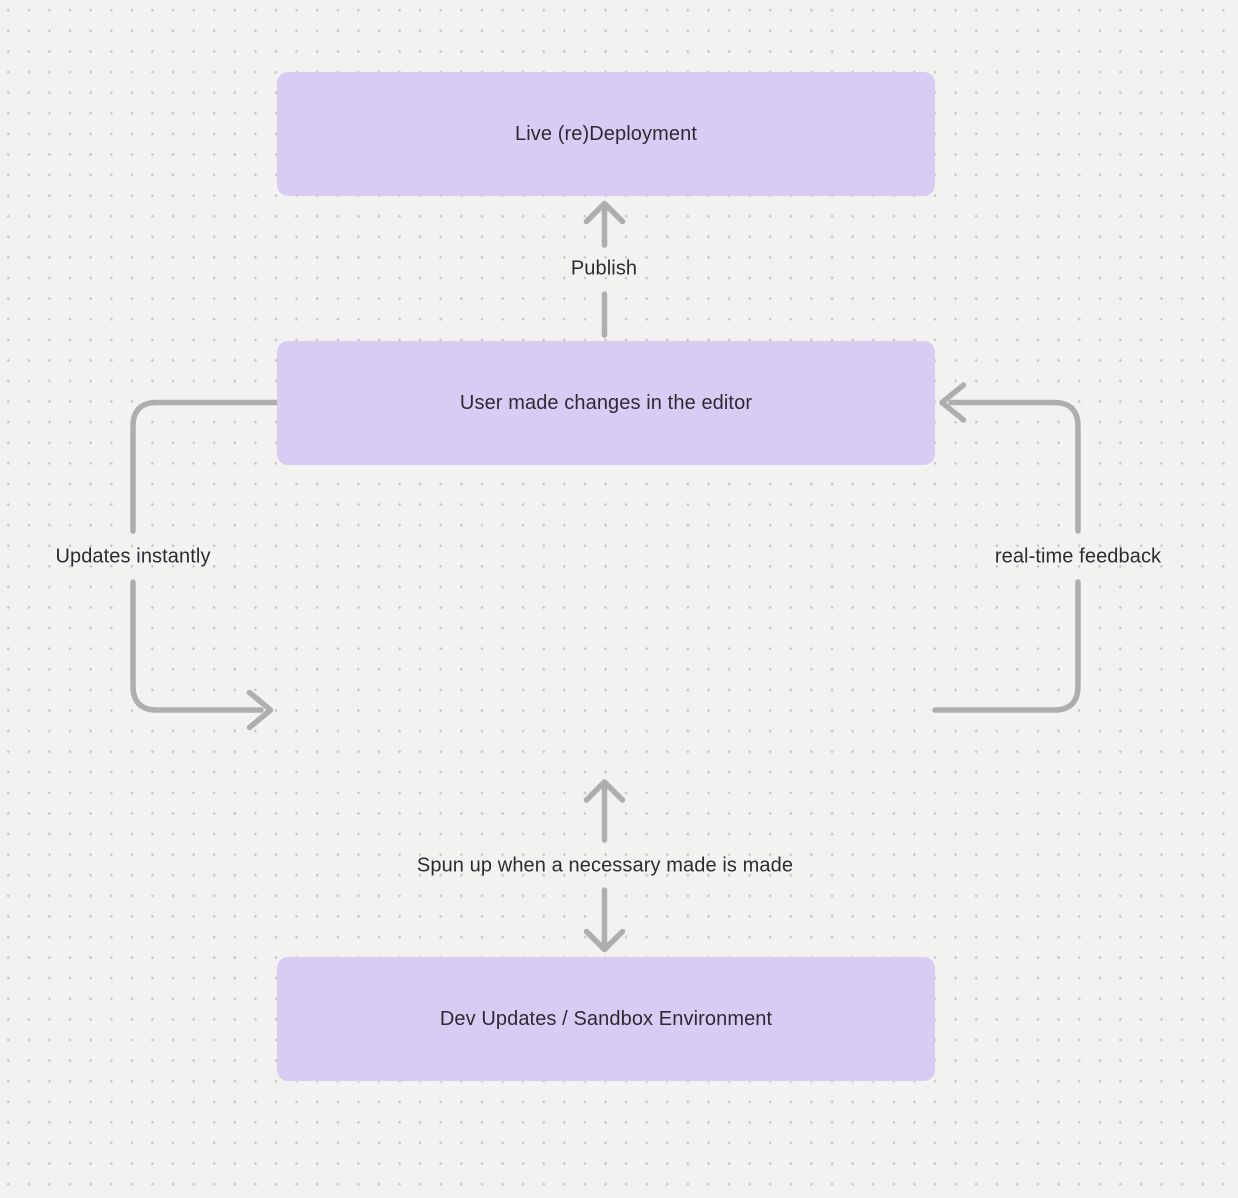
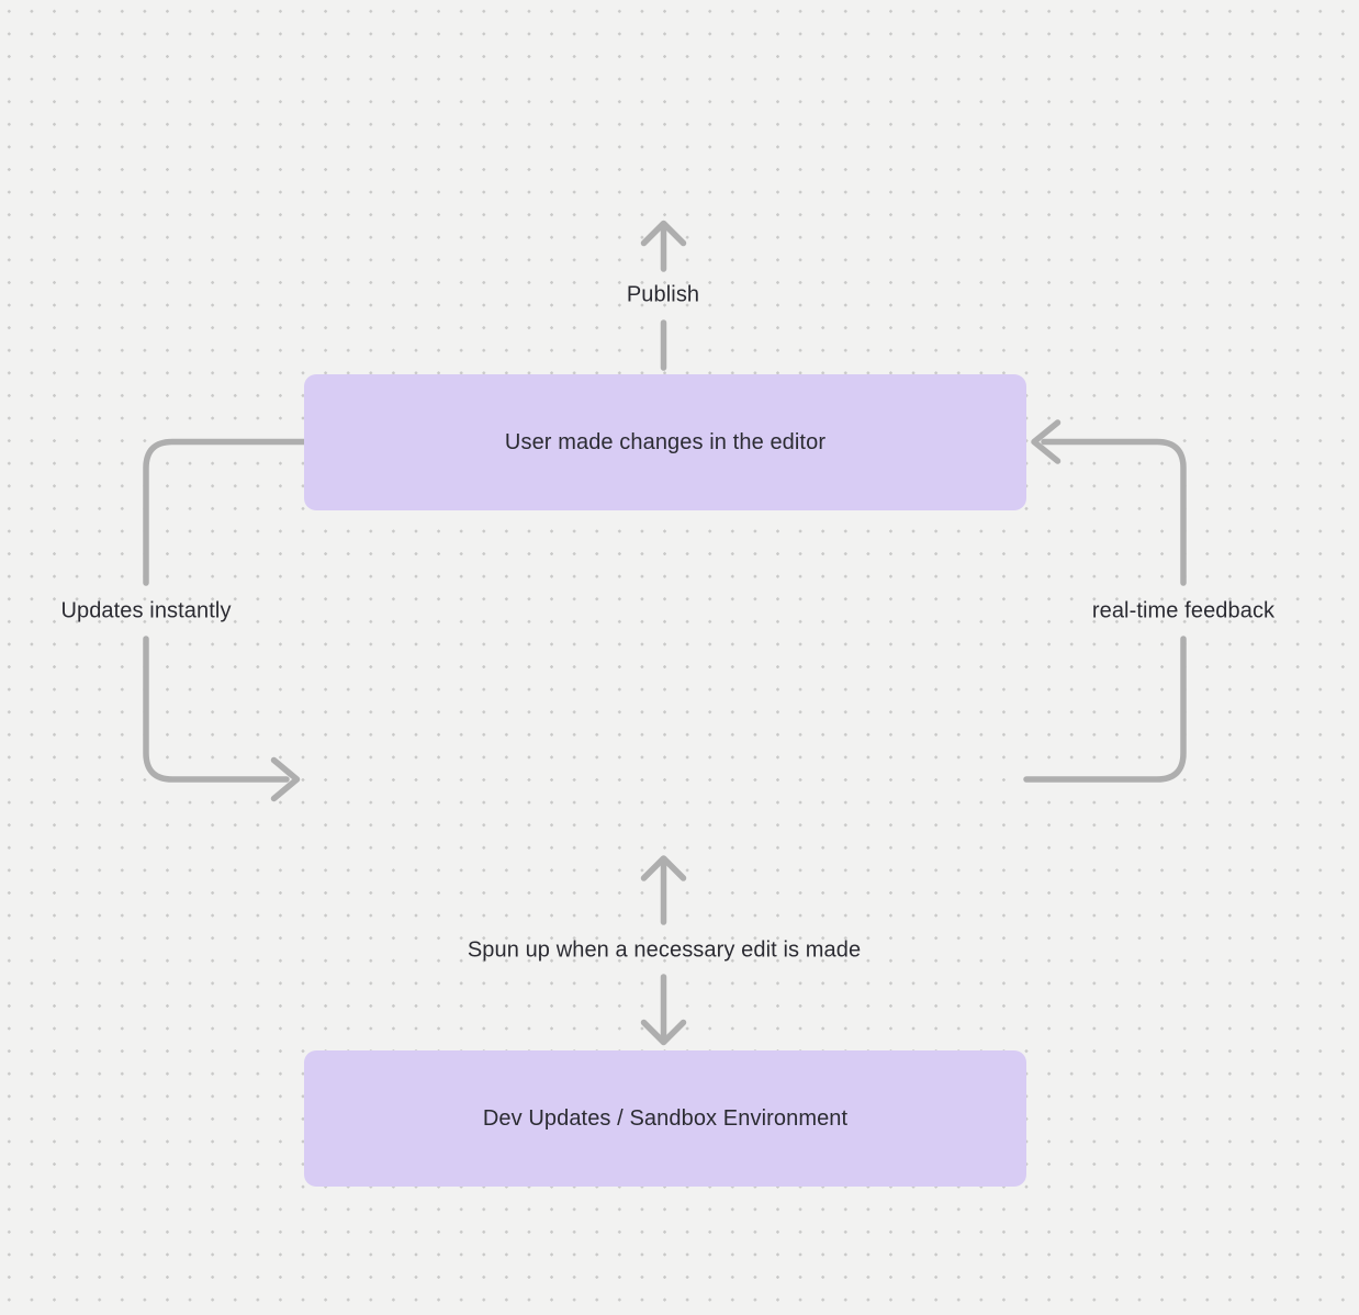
- Live (re)Deployment
  User made changes in the editor
  Dev Updates / Sandbox Environment
  Publish
  Updates instantly
  real-time feedback
- Spun up when a necessary made is made
+ Spun up when a necessary edit is made
